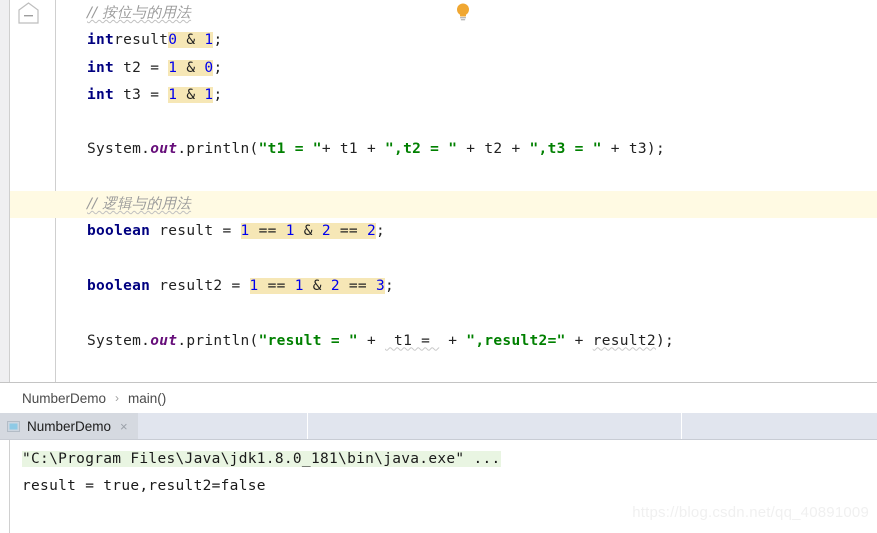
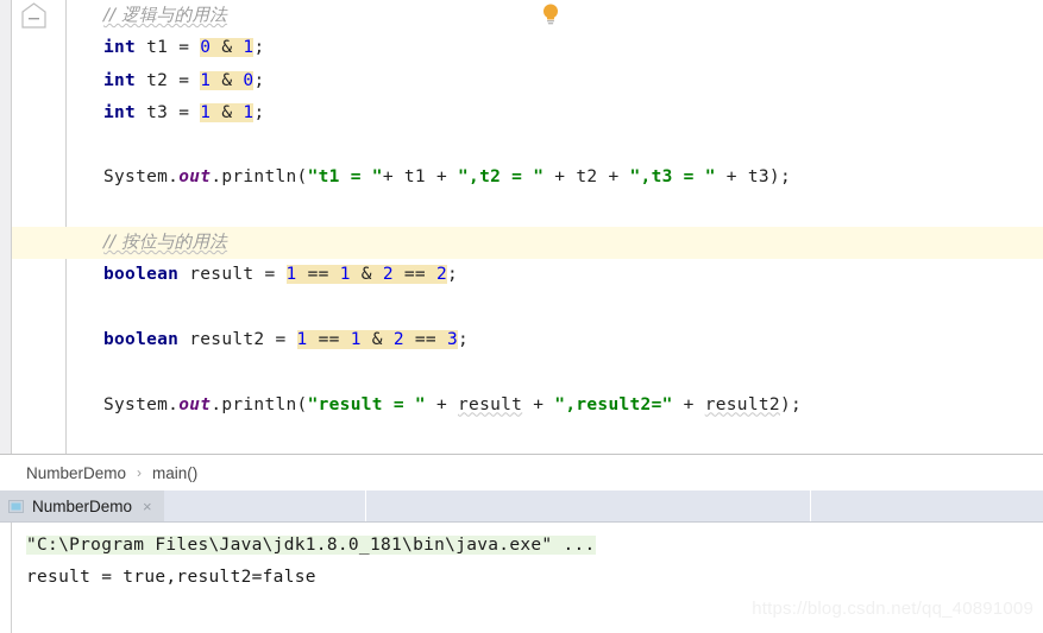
- // 按位与的用法
+ // 逻辑与的用法
- intresult0 & 1;
+ int t1 = 0 & 1;
  int t2 = 1 & 0;
  int t3 = 1 & 1;
  System.out.println("t1 = "+ t1 + ",t2 = " + t2 + ",t3 = " + t3);
- // 逻辑与的用法
+ // 按位与的用法
  boolean result = 1 == 1 & 2 == 2;
  boolean result2 = 1 == 1 & 2 == 3;
- System.out.println("result = " + t1 = + ",result2=" + result2);
+ System.out.println("result = " + result + ",result2=" + result2);
  NumberDemo
  ›
  main()
  NumberDemo
  ×
  "C:\Program Files\Java\jdk1.8.0_181\bin\java.exe" ...
  result = true,result2=false
